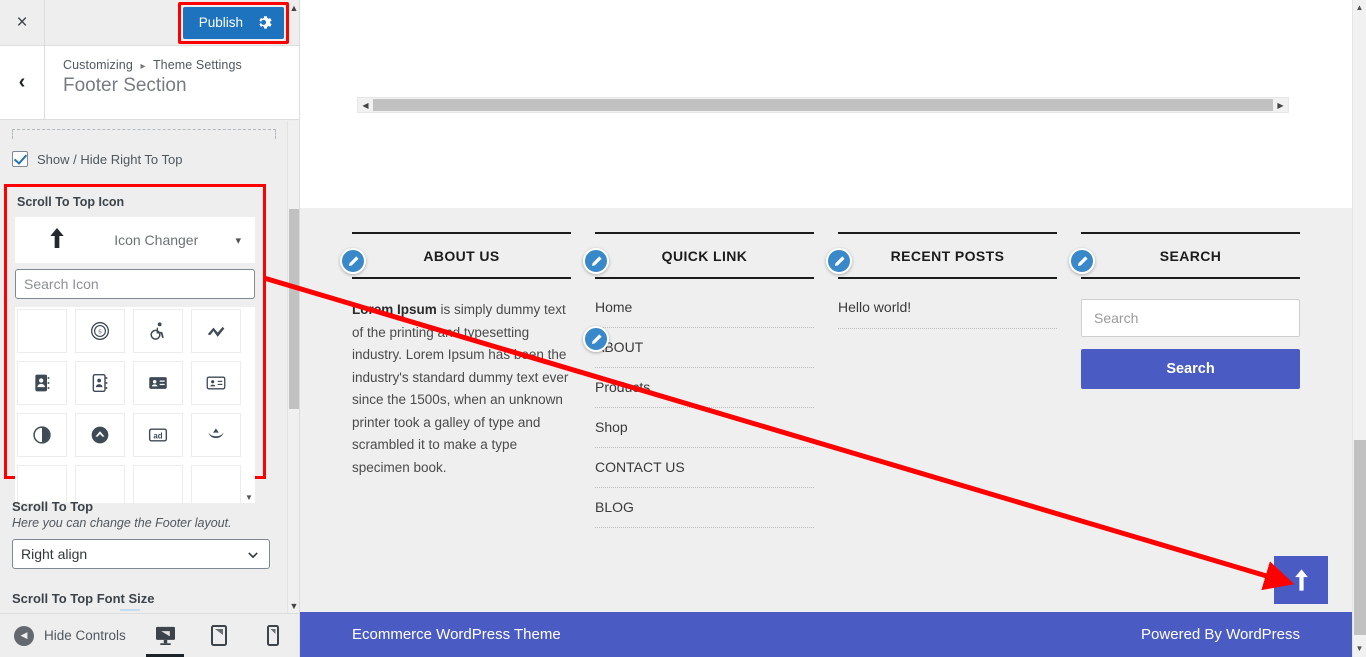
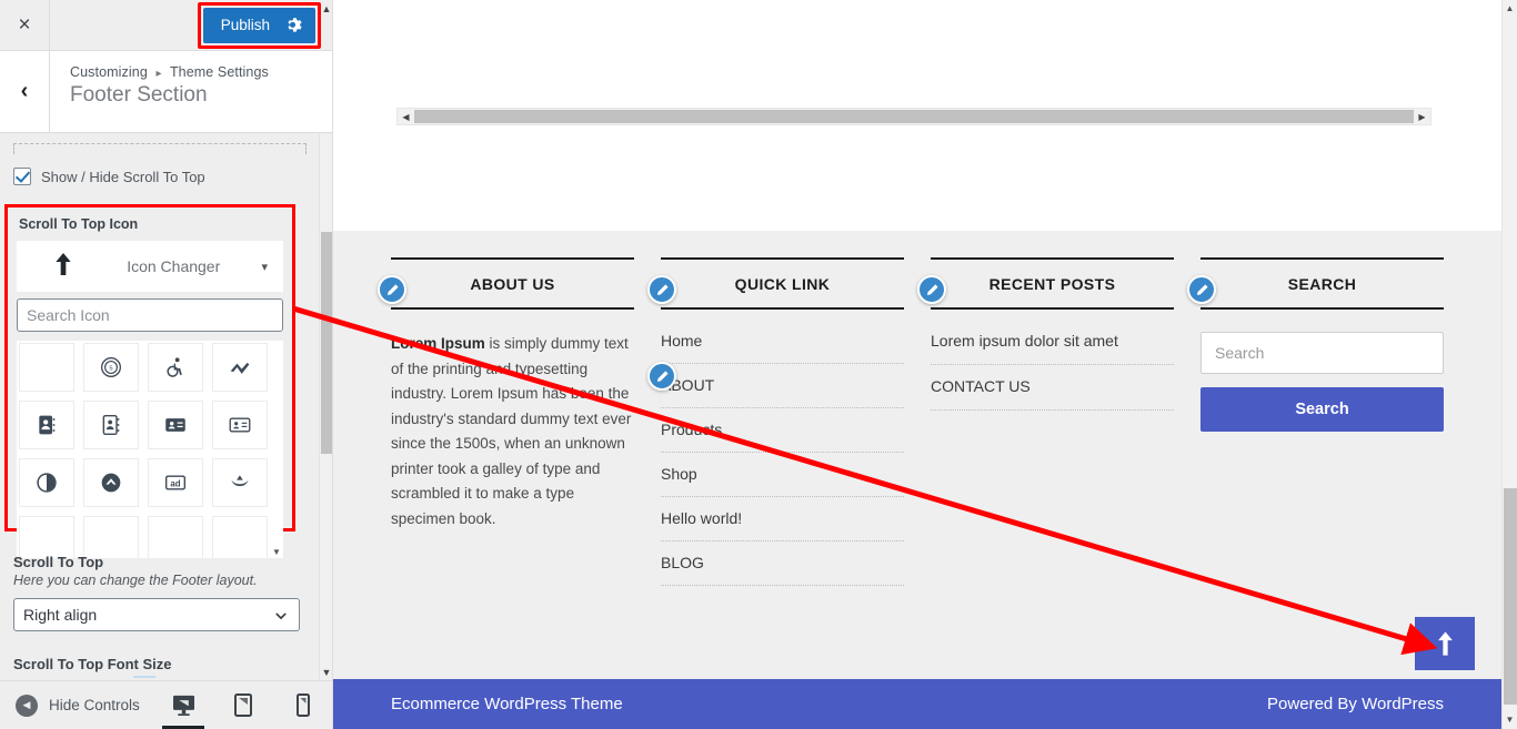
  ×
  Publish
  ‹
  Customizing ▸ Theme Settings
  Footer Section
- Show / Hide Right To Top
+ Show / Hide Scroll To Top
  Scroll To Top Icon
  Icon Changer
  ▾
  Search Icon
  ad
  ▼
  Scroll To Top
  Here you can change the Footer layout.
  Right align
  Scroll To Top Font Size
  ▲
  ▼
  ◀
  Hide Controls
  ◀
  ▶
  ABOUT US
  Lm Ipsum is simply dummy text of the printingd typesetting industry. Lorem Ipsum hasen the industry's standard dummy text ever since the 1500s, when an unknown printer took a galley of type and scrambled it to make a type specimen book.
  QUICK LINK
  Home
  BOUT
  Prodts
  Shop
- CONTACT US
+ Hello world!
  BLOG
  RECENT POSTS
+ Lorem ipsum dolor sit amet
- Hello world!
+ CONTACT US
  SEARCH
  Search Search
  Ecommerce WordPress Theme
  Powered By WordPress
  ▲
  ▼
